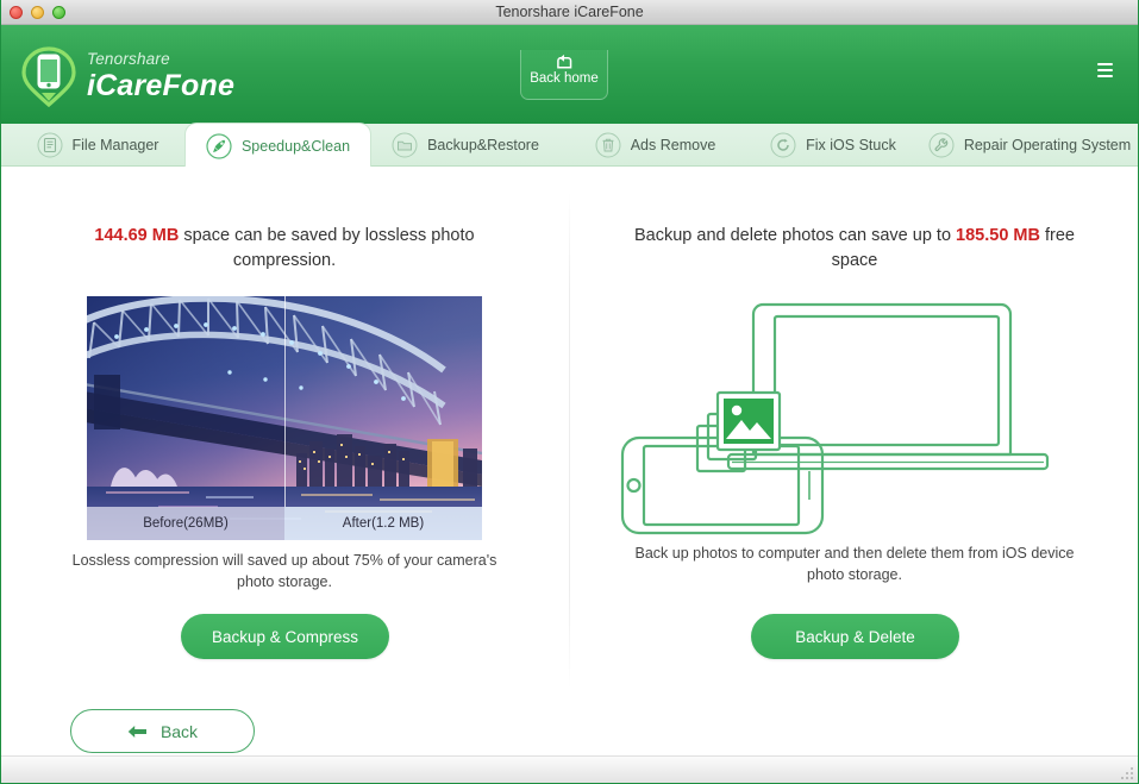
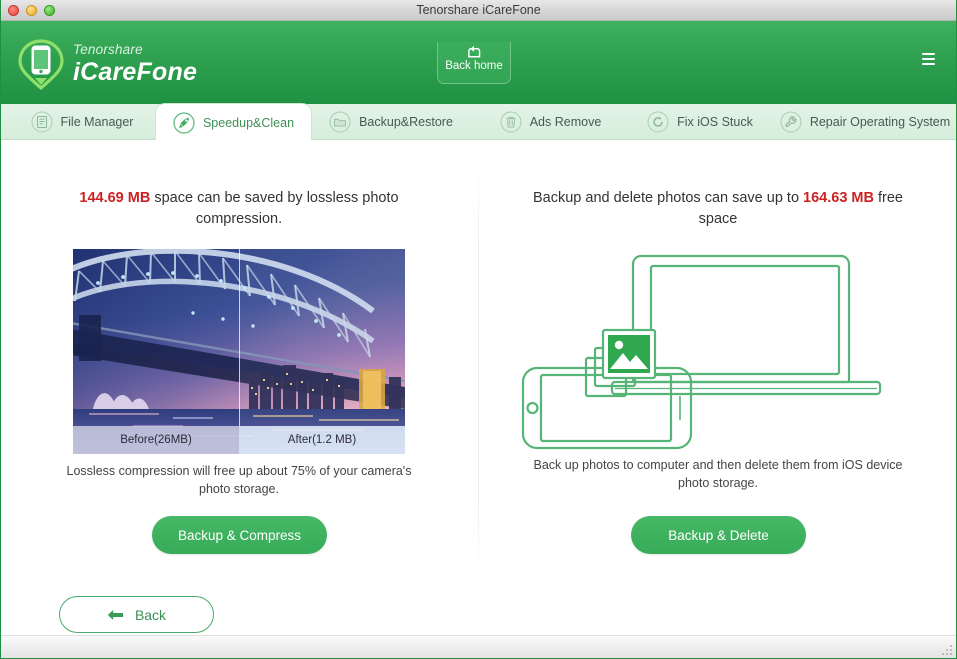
  Tenorshare iCareFone
  Tenorshare
  iCareFone
  Back home
  File Manager
  Speedup&Clean
  Backup&Restore
  Ads Remove
  Fix iOS Stuck
  Repair Operating System
  144.69 MB space can be saved by lossless photo compression.
  Before(26MB)
  After(1.2 MB)
- Lossless compression will saved up about 75% of your camera's photo storage.
+ Lossless compression will free up about 75% of your camera's photo storage.
  Backup & Compress
- Backup and delete photos can save up to 185.50 MB free space
+ Backup and delete photos can save up to 164.63 MB free space
  Back up photos to computer and then delete them from iOS device photo storage.
  Backup & Delete
  Back
